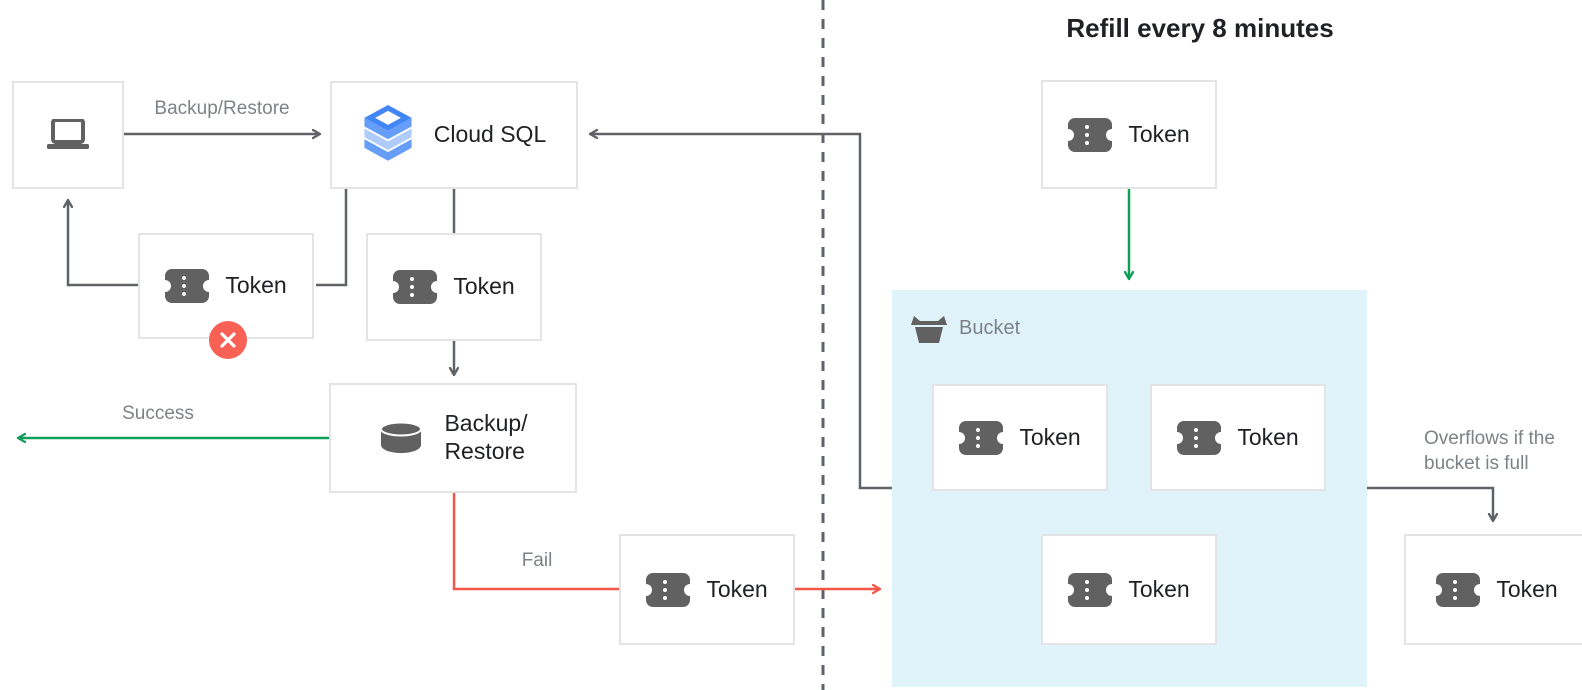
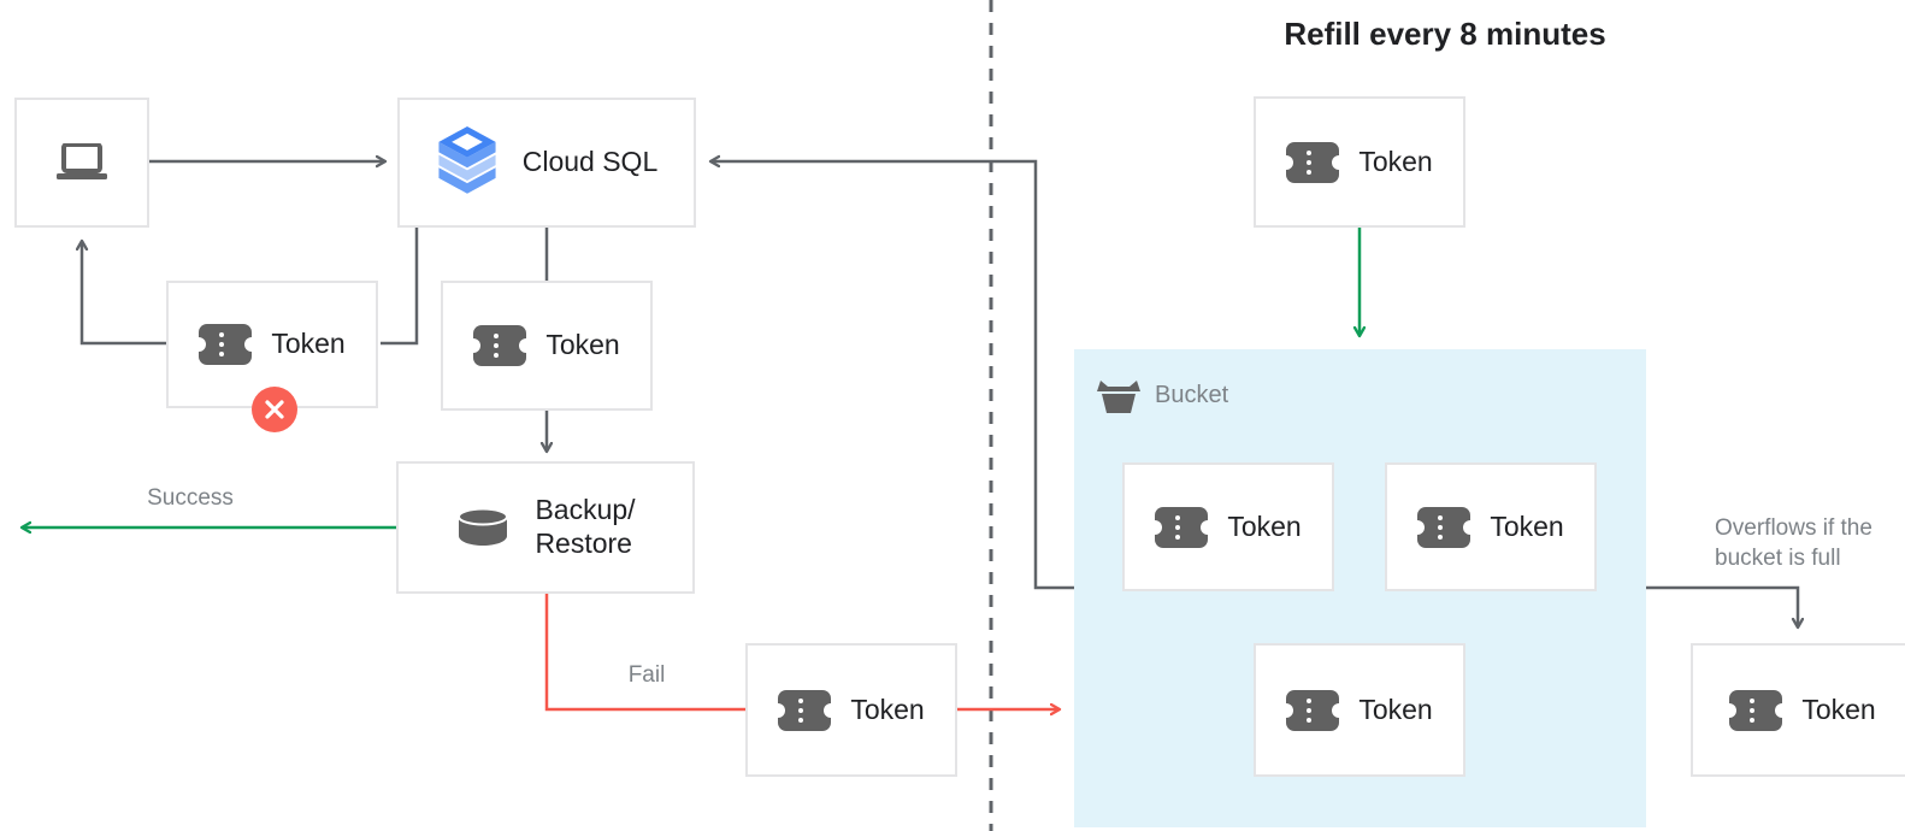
  Refill every 8 minutes
- Backup/Restore
  Success
  Fail
  Overflows if the
  bucket is full
  Bucket
  Cloud SQL
  Token
  Token
  Backup/
  Restore
  Token
  Token
  Token
  Token
  Token
  Token
